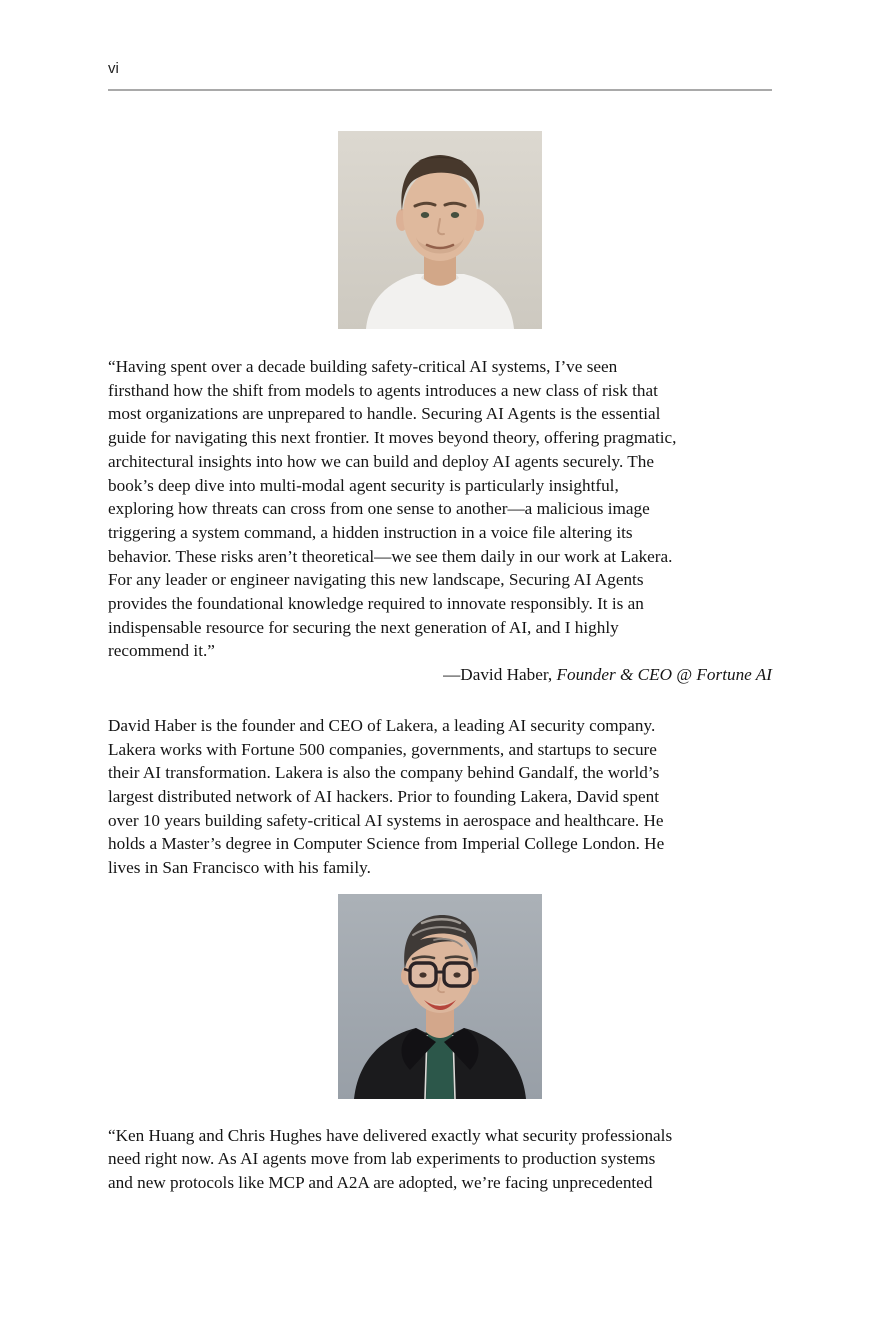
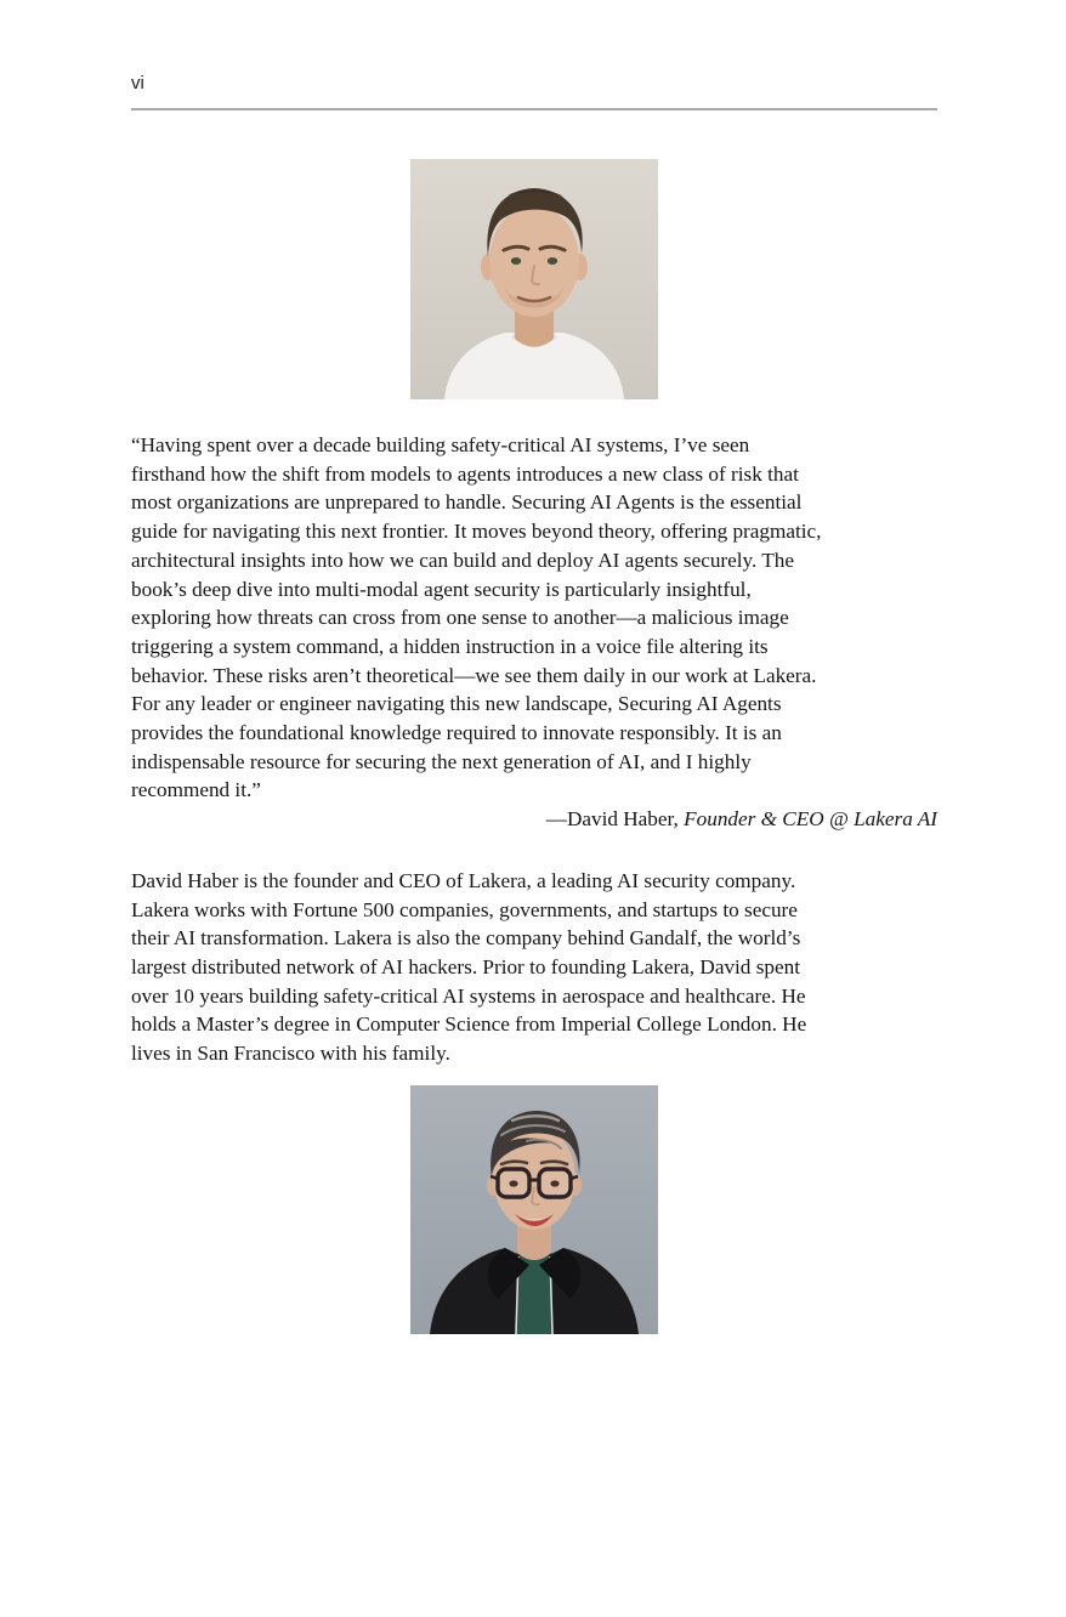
  vi
  “Having spent over a decade building safety-critical AI systems, I’ve seen
  firsthand how the shift from models to agents introduces a new class of risk that
  most organizations are unprepared to handle. Securing AI Agents is the essential
  guide for navigating this next frontier. It moves beyond theory, offering pragmatic,
  architectural insights into how we can build and deploy AI agents securely. The
  book’s deep dive into multi-modal agent security is particularly insightful,
  exploring how threats can cross from one sense to another—a malicious image
  triggering a system command, a hidden instruction in a voice file altering its
  behavior. These risks aren’t theoretical—we see them daily in our work at Lakera.
  For any leader or engineer navigating this new landscape, Securing AI Agents
  provides the foundational knowledge required to innovate responsibly. It is an
  indispensable resource for securing the next generation of AI, and I highly
  recommend it.”
- —David Haber, Founder & CEO @ Fortune AI
+ —David Haber, Founder & CEO @ Lakera AI
  David Haber is the founder and CEO of Lakera, a leading AI security company.
  Lakera works with Fortune 500 companies, governments, and startups to secure
  their AI transformation. Lakera is also the company behind Gandalf, the world’s
  largest distributed network of AI hackers. Prior to founding Lakera, David spent
  over 10 years building safety-critical AI systems in aerospace and healthcare. He
  holds a Master’s degree in Computer Science from Imperial College London. He
  lives in San Francisco with his family.
- “Ken Huang and Chris Hughes have delivered exactly what security professionals
- need right now. As AI agents move from lab experiments to production systems
- and new protocols like MCP and A2A are adopted, we’re facing unprecedented
